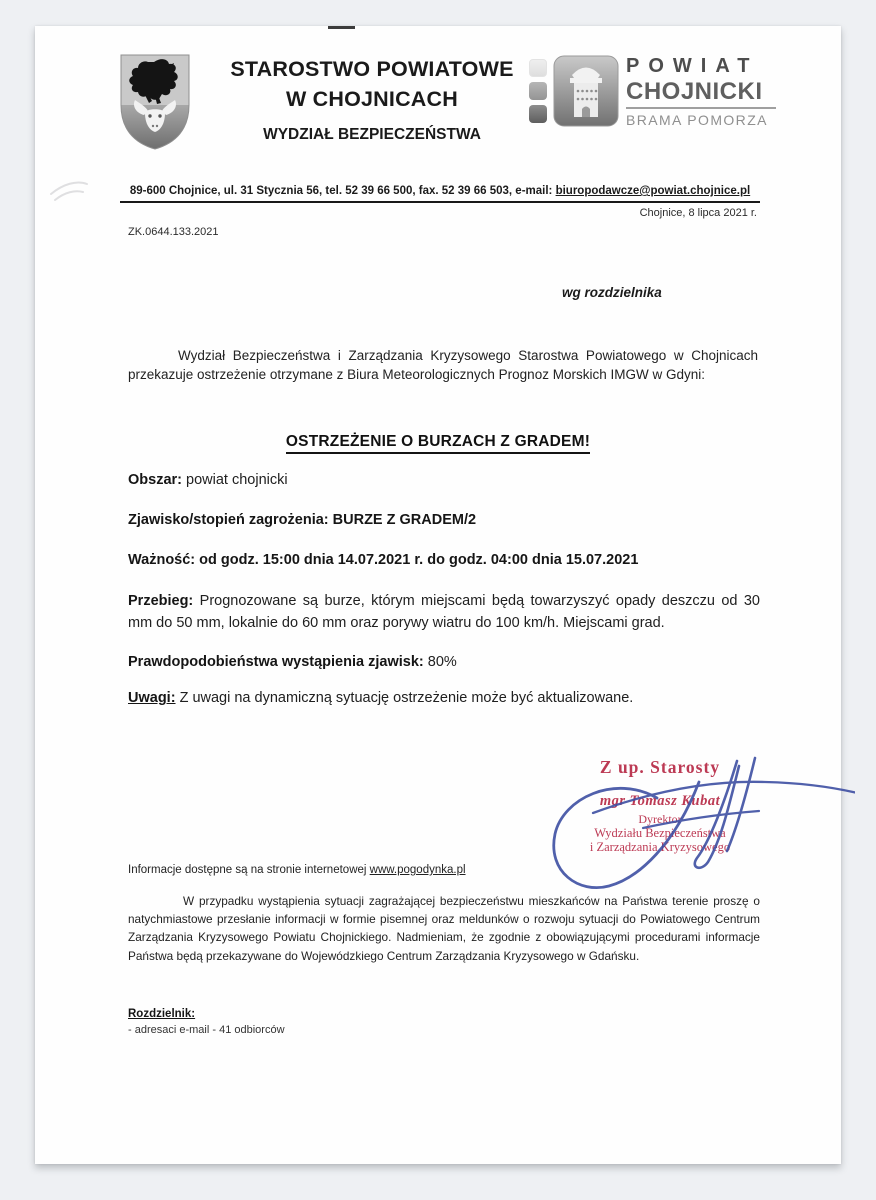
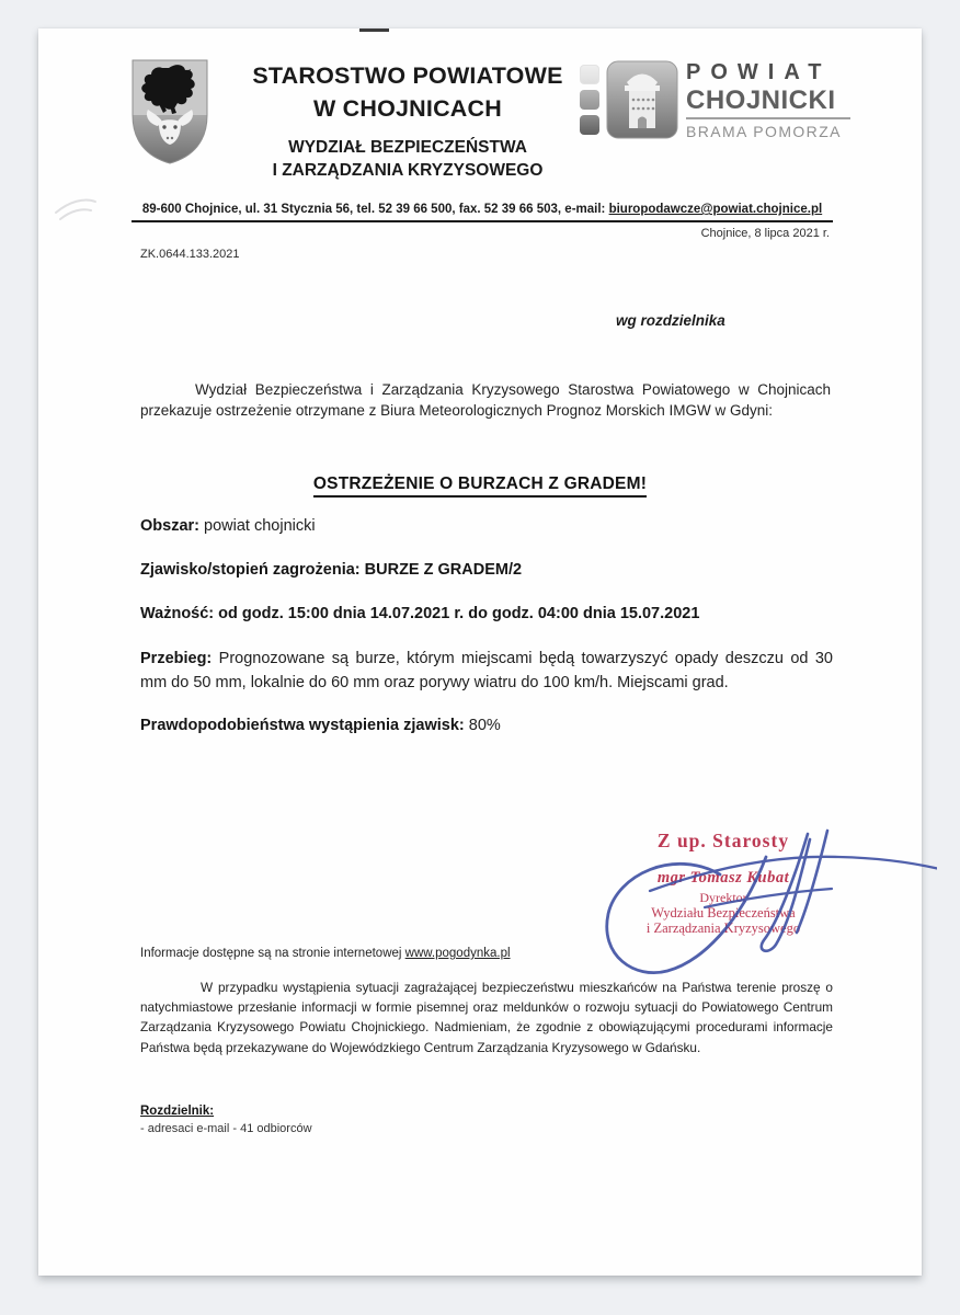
  STAROSTWO POWIATOWE
  W CHOJNICACH
  WYDZIAŁ BEZPIECZEŃSTWA
+ I ZARZĄDZANIA KRYZYSOWEGO
  POWIAT
  CHOJNICKI
  BRAMA POMORZA
  89-600 Chojnice, ul. 31 Stycznia 56, tel. 52 39 66 500, fax. 52 39 66 503, e-mail: biuropodawcze@powiat.chojnice.pl
  Chojnice, 8 lipca 2021 r.
  ZK.0644.133.2021
  wg rozdzielnika
  Wydział Bezpieczeństwa i Zarządzania Kryzysowego Starostwa Powiatowego w Chojnicach przekazuje ostrzeżenie otrzymane z Biura Meteorologicznych Prognoz Morskich IMGW w Gdyni:
  OSTRZEŻENIE O BURZACH Z GRADEM!
  Obszar: powiat chojnicki
  Zjawisko/stopień zagrożenia: BURZE Z GRADEM/2
  Ważność: od godz. 15:00 dnia 14.07.2021 r. do godz. 04:00 dnia 15.07.2021
  Przebieg: Prognozowane są burze, którym miejscami będą towarzyszyć opady deszczu od 30 mm do 50 mm, lokalnie do 60 mm oraz porywy wiatru do 100 km/h. Miejscami grad.
  Prawdopodobieństwa wystąpienia zjawisk: 80%
- Uwagi: Z uwagi na dynamiczną sytuację ostrzeżenie może być aktualizowane.
  Z up. Starosty
  mgr Tomasz Kubat
  Dyrektor
  Wydziału Bezpeczeństwa
  i Zarządzania Kryzysowgo
  Informacje dostępne są na stronie internetowej www.pogodynka.pl
  W przypadku wystąpienia sytuacji zagrażającej bezpieczeństwu mieszkańców na Państwa terenie proszę o natychmiastowe przesłanie informacji w formie pisemnej oraz meldunków o rozwoju sytuacji do Powiatowego Centrum Zarządzania Kryzysowego Powiatu Chojnickiego. Nadmieniam, że zgodnie z obowiązującymi procedurami informacje Państwa będą przekazywane do Wojewódzkiego Centrum Zarządzania Kryzysowego w Gdańsku.
  Rozdzielnik:
  - adresaci e-mail - 41 odbiorców
